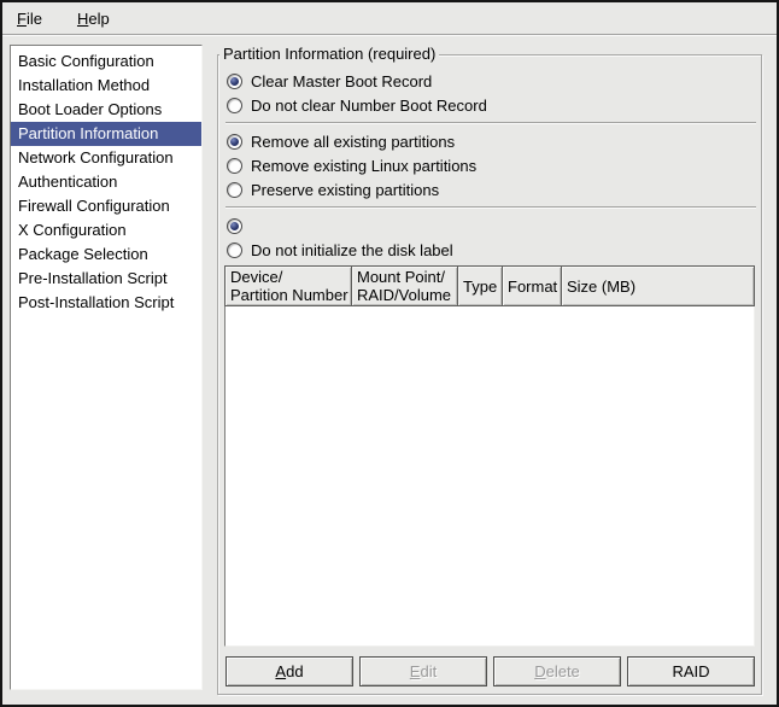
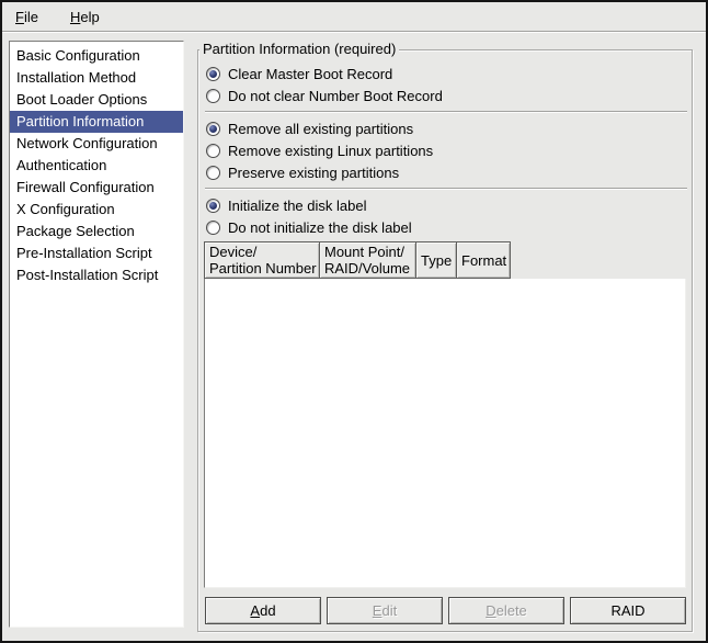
  File
  Help
  Basic Configuration
  Installation Method
  Boot Loader Options
  Partition Information
  Network Configuration
  Authentication
  Firewall Configuration
  X Configuration
  Package Selection
  Pre-Installation Script
  Post-Installation Script
  Partition Information (required)
  Clear Master Boot Record
  Do not clear Number Boot Record
  Remove all existing partitions
  Remove existing Linux partitions
  Preserve existing partitions
+ Initialize the disk label
  Do not initialize the disk label
  Device/
  Partition Number
  Mount Point/
  RAID/Volume
  Type
  Format
- Size (MB)
  Add
  Edit
  Delete
  RAID
